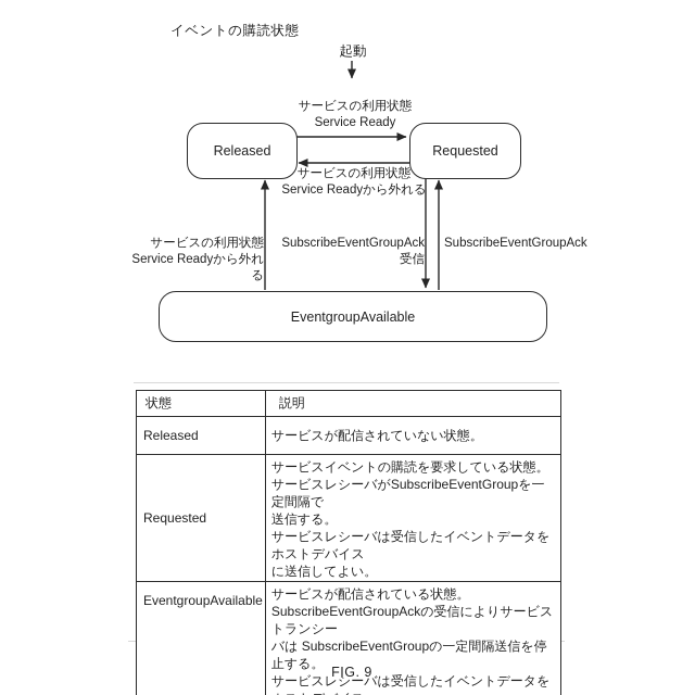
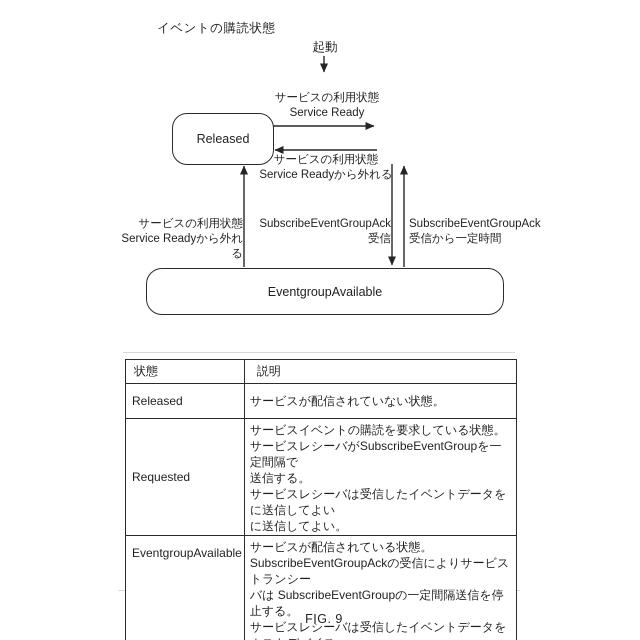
  イベントの購読状態
  起動
  Released
- Requested
  EventgroupAvailable
  サービスの利用状態
  Service Ready
  サービスの利用状態
  Service Readyから外れる
  サービスの利用状態
  Service Readyから外れる
  SubscribeEventGroupAck
  受信
  SubscribeEventGroupAck
+ 受信から一定時間
  状態	説明
  Released	サービスが配信されていない状態。
- Requested	サービスイベントの購読を要求している状態。 サービスレシーバがSubscribeEventGroupを一定間隔で 送信する。 サービスレシーバは受信したイベントデータを ホストデバイス に送信してよい。
+ Requested	サービスイベントの購読を要求している状態。 サービスレシーバがSubscribeEventGroupを一定間隔で 送信する。 サービスレシーバは受信したイベントデータを に送信してよい に送信してよい。
  EventgroupAvailable	サービスが配信されている状態。 SubscribeEventGroupAckの受信によりサービストランシー バは SubscribeEventGroupの一定間隔送信を停止する。 サービスレシーバは受信したイベントデータを
  FIG. 9
